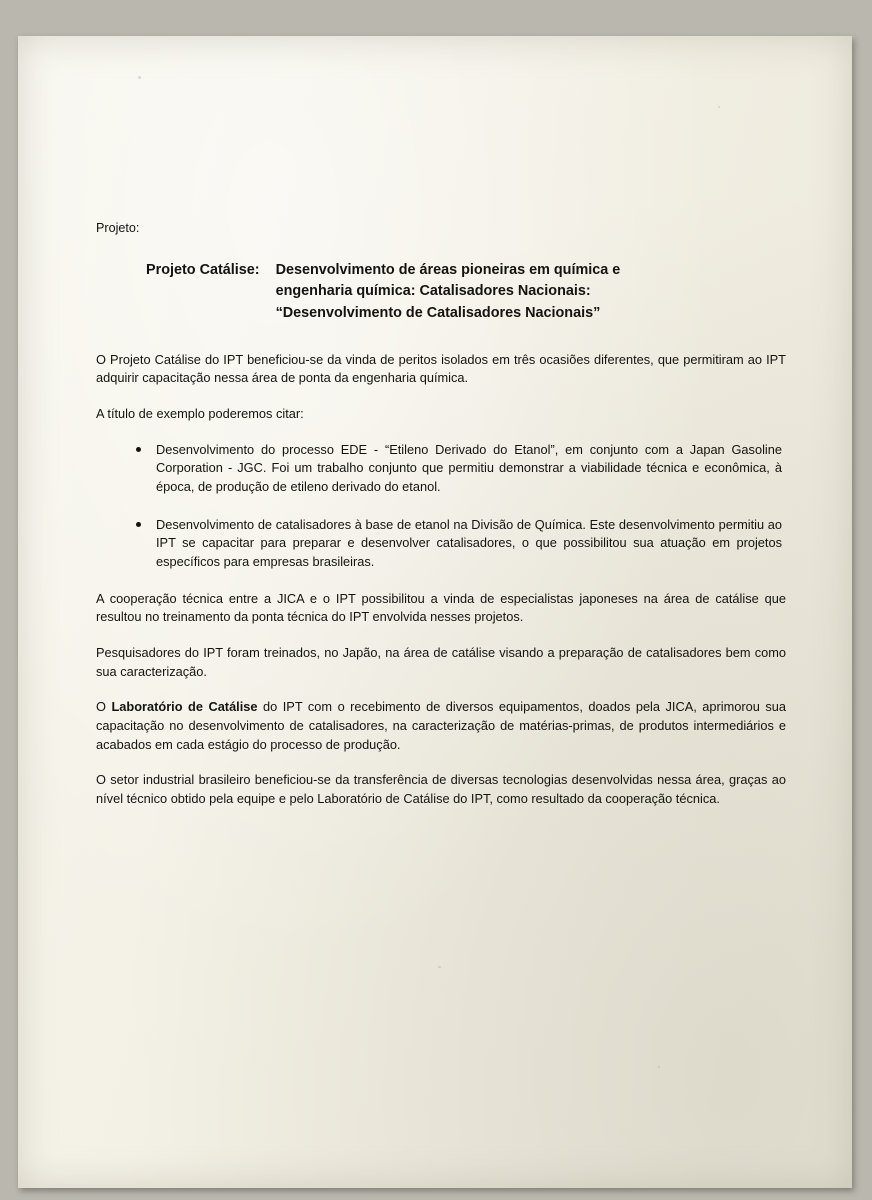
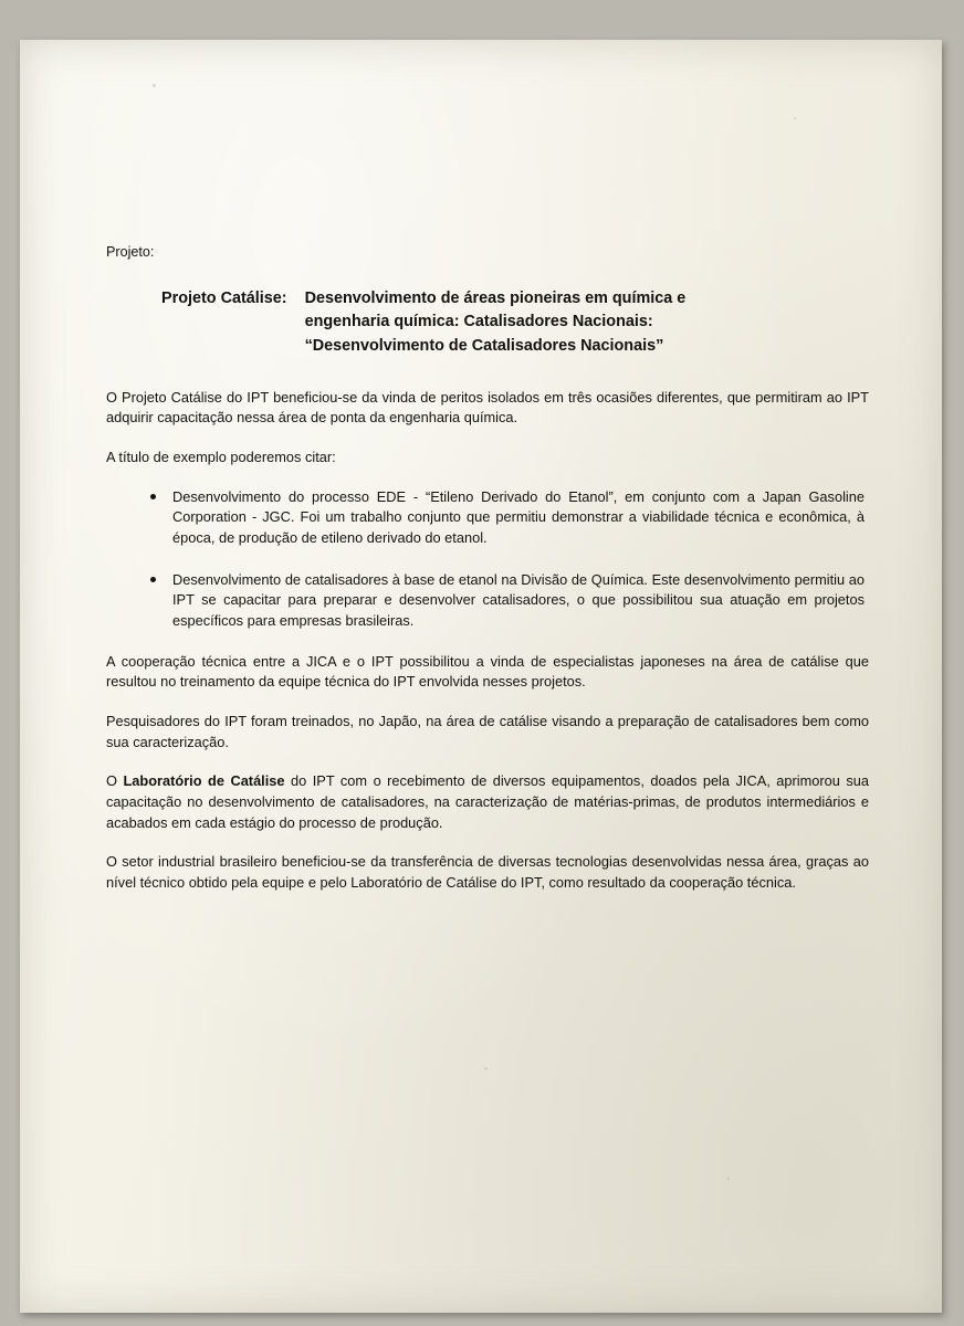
  Projeto:
  Projeto Catálise:
  Desenvolvimento de áreas pioneiras em química e
  engenharia química: Catalisadores Nacionais:
  “Desenvolvimento de Catalisadores Nacionais”
  O Projeto Catálise do IPT beneficiou-se da vinda de peritos isolados em três ocasiões diferentes, que permitiram ao IPT adquirir capacitação nessa área de ponta da engenharia química.
  A título de exemplo poderemos citar:
  Desenvolvimento do processo EDE - “Etileno Derivado do Etanol”, em conjunto com a Japan Gasoline Corporation - JGC. Foi um trabalho conjunto que permitiu demonstrar a viabilidade técnica e econômica, à época, de produção de etileno derivado do etanol.
  Desenvolvimento de catalisadores à base de etanol na Divisão de Química. Este desenvolvimento permitiu ao IPT se capacitar para preparar e desenvolver catalisadores, o que possibilitou sua atuação em projetos específicos para empresas brasileiras.
- A cooperação técnica entre a JICA e o IPT possibilitou a vinda de especialistas japoneses na área de catálise que resultou no treinamento da ponta técnica do IPT envolvida nesses projetos.
+ A cooperação técnica entre a JICA e o IPT possibilitou a vinda de especialistas japoneses na área de catálise que resultou no treinamento da equipe técnica do IPT envolvida nesses projetos.
  Pesquisadores do IPT foram treinados, no Japão, na área de catálise visando a preparação de catalisadores bem como sua caracterização.
  O Laboratório de Catálise do IPT com o recebimento de diversos equipamentos, doados pela JICA, aprimorou sua capacitação no desenvolvimento de catalisadores, na caracterização de matérias-primas, de produtos intermediários e acabados em cada estágio do processo de produção.
  O setor industrial brasileiro beneficiou-se da transferência de diversas tecnologias desenvolvidas nessa área, graças ao nível técnico obtido pela equipe e pelo Laboratório de Catálise do IPT, como resultado da cooperação técnica.
